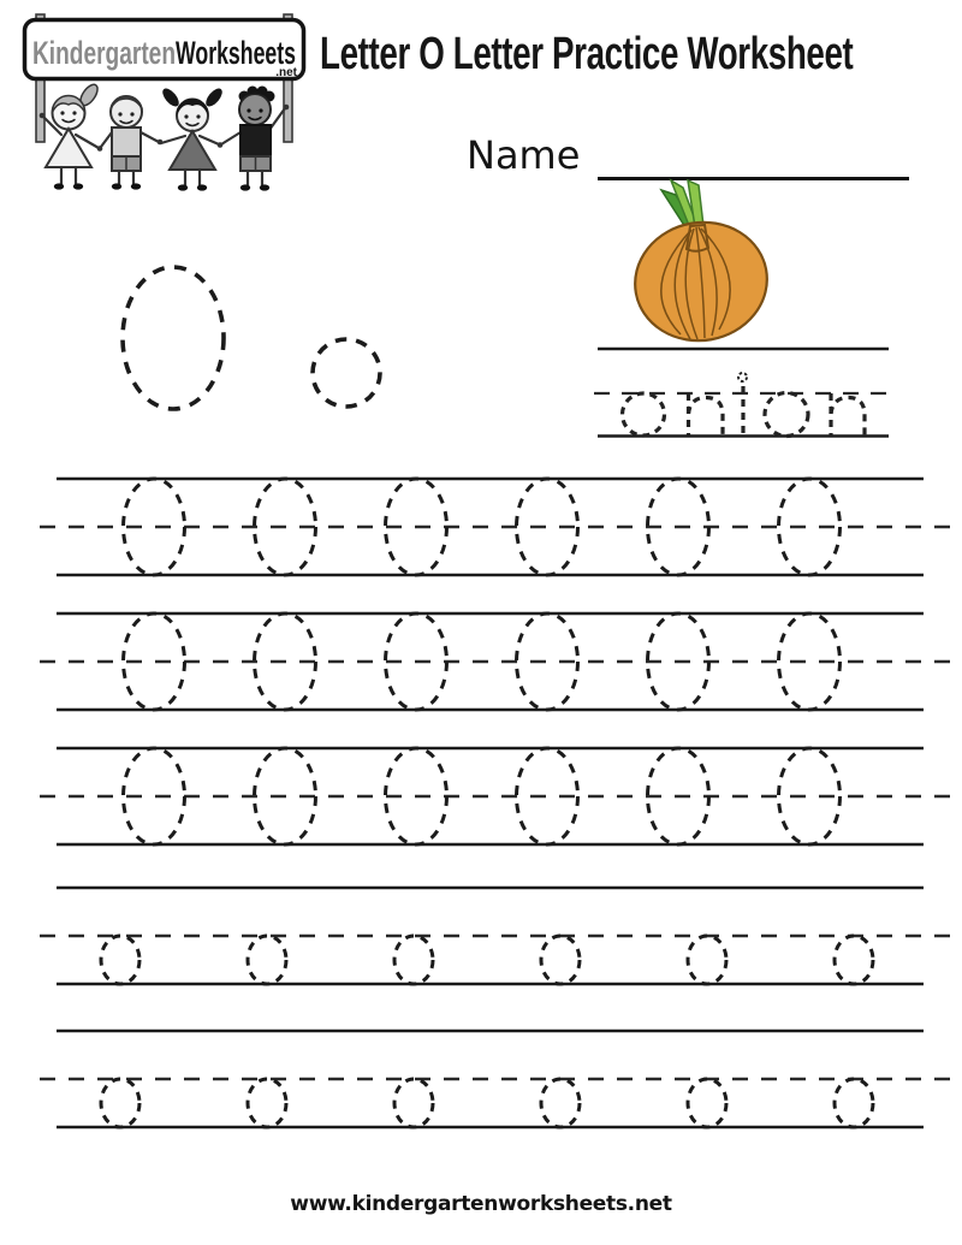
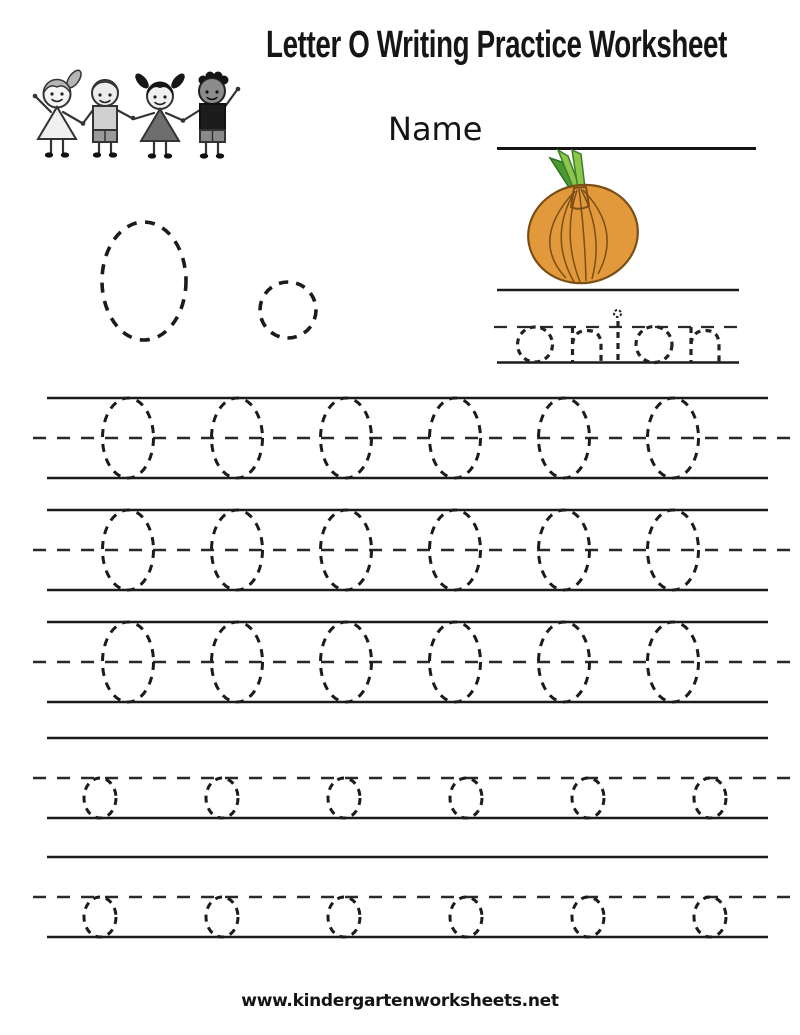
- KindergartenWorksheets
- .net
- Letter O Letter Practice Worksheet
+ Letter O Writing Practice Worksheet
  Name
  www.kindergartenworksheets.net
